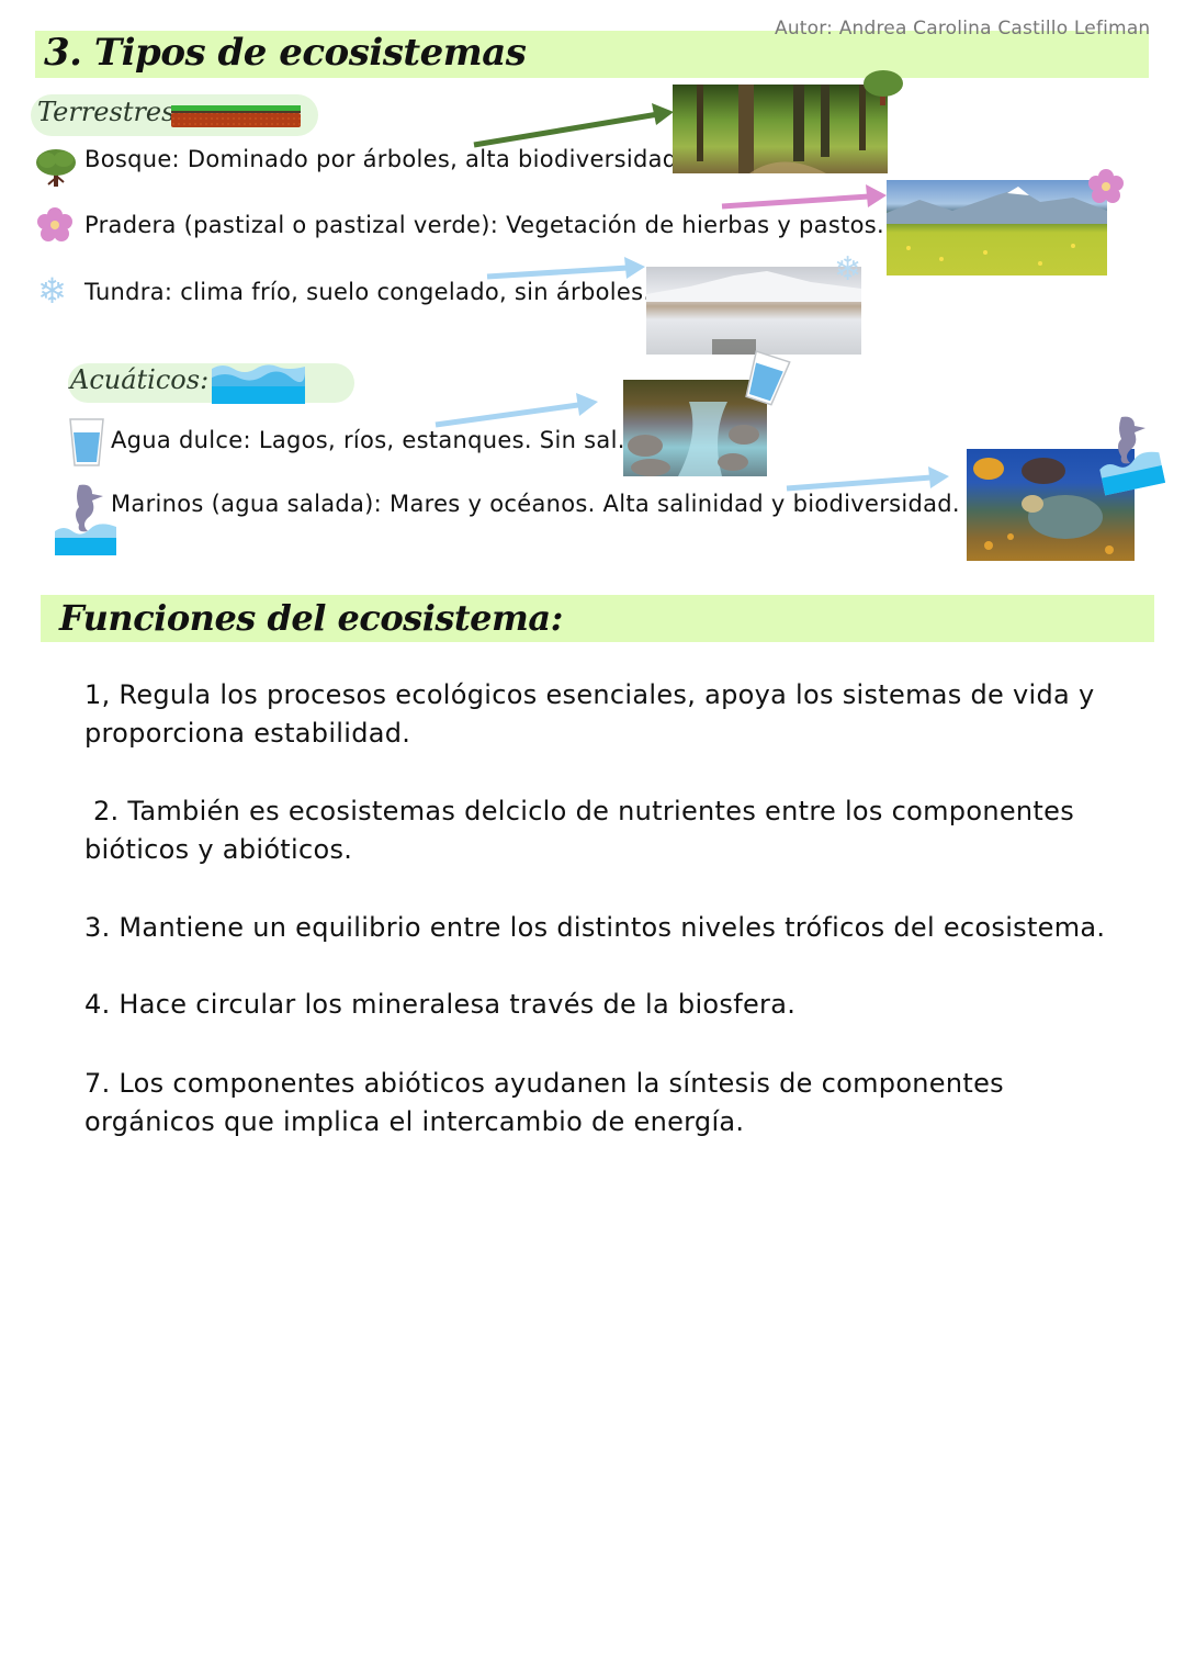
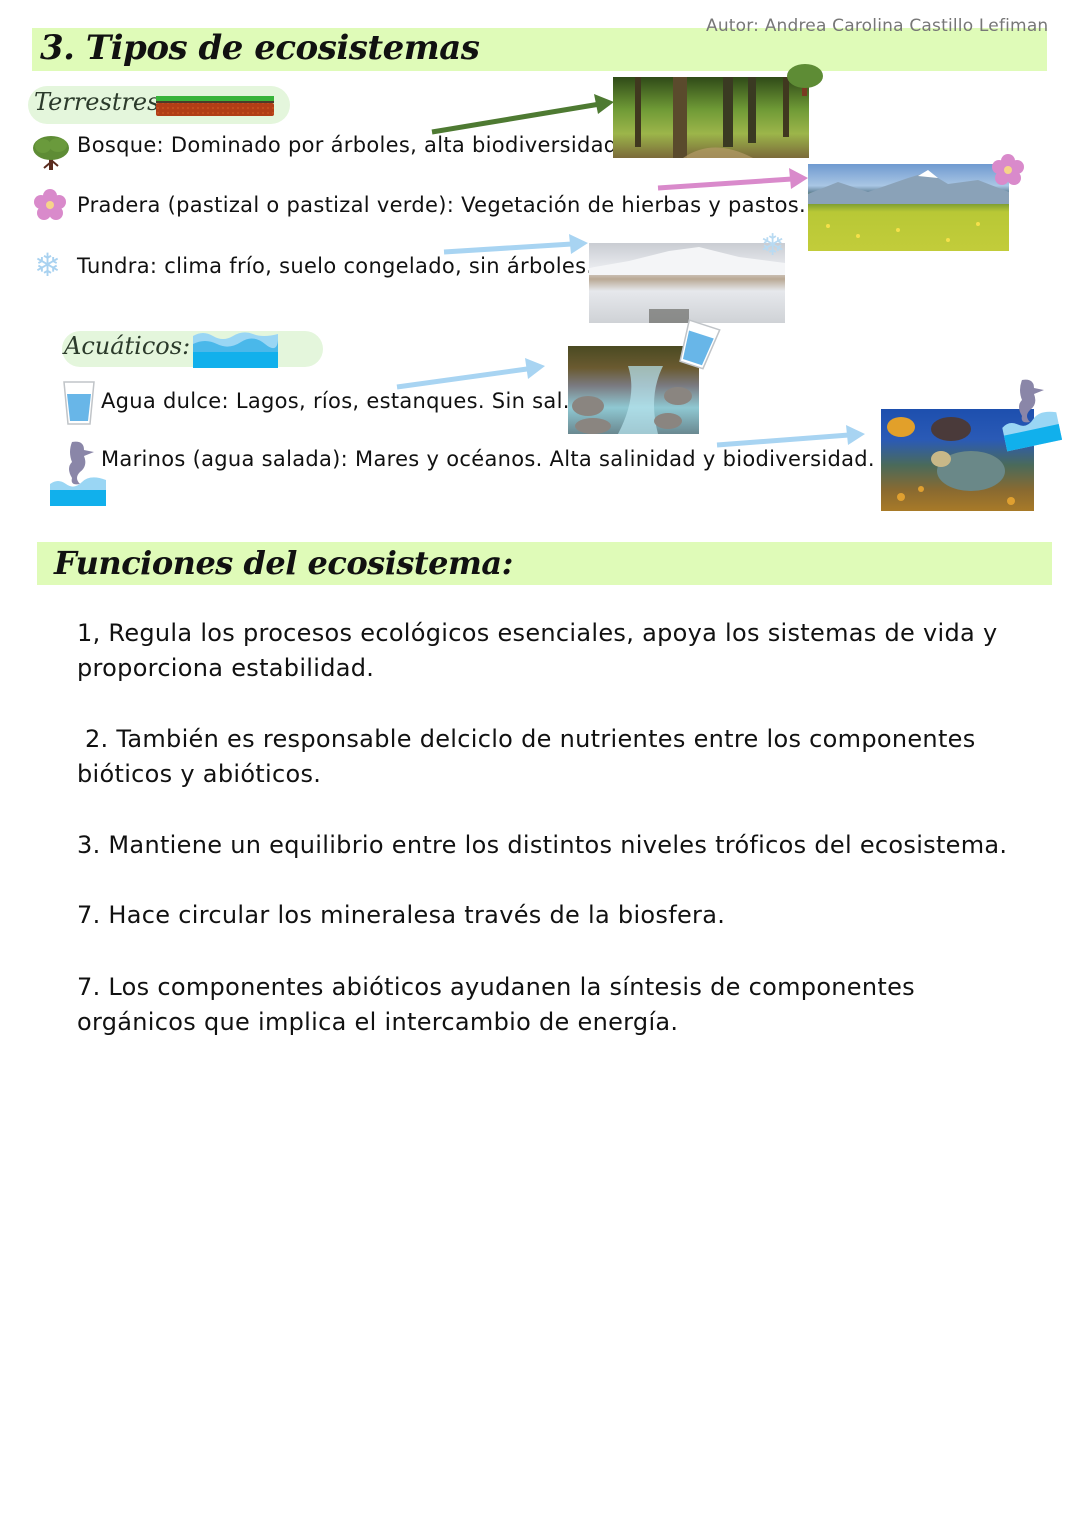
  Autor: Andrea Carolina Castillo Lefiman
  3. Tipos de ecosistemas
  Terrestres
  Bosque: Dominado por árboles, alta biodiversidad
  Pradera (pastizal o pastizal verde): Vegetación de hierbas y pastos.
  ❄
  Tundra: clima frío, suelo congelado, sin árboles
  ❄
  Acuáticos:
  Agua dulce: Lagos, ríos, estanques. Sin sal.
  Marinos (agua salada): Mares y océanos. Alta salinidad y biodiversidad.
  Funciones del ecosistema:
  1, Regula los procesos ecológicos esenciales, apoya los sistemas de vida y proporciona estabilidad.
- 2. También es ecosistemas delciclo de nutrientes entre los componentes bióticos y abióticos.
+ 2. También es responsable delciclo de nutrientes entre los componentes bióticos y abióticos.
  3. Mantiene un equilibrio entre los distintos niveles tróficos del ecosistema.
- 4. Hace circular los mineralesa través de la biosfera.
+ 7. Hace circular los mineralesa través de la biosfera.
  7. Los componentes abióticos ayudanen la síntesis de componentes orgánicos que implica el intercambio de energía.
